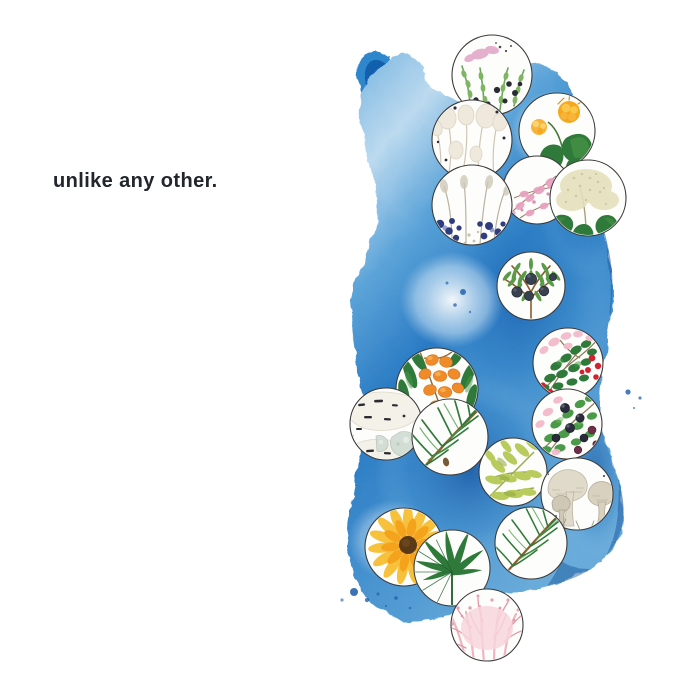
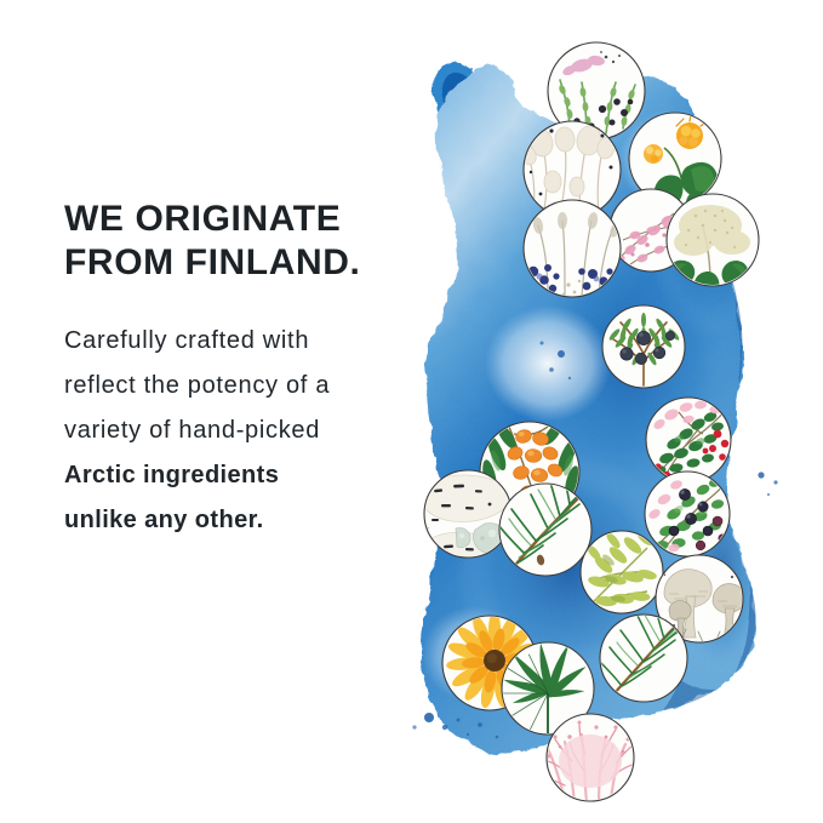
+ WE ORIGINATE
+ FROM FINLAND.
+ Carefully crafted with
+ reflect the potency of a
+ variety of hand-picked
+ Arctic ingredients
  unlike any other.
